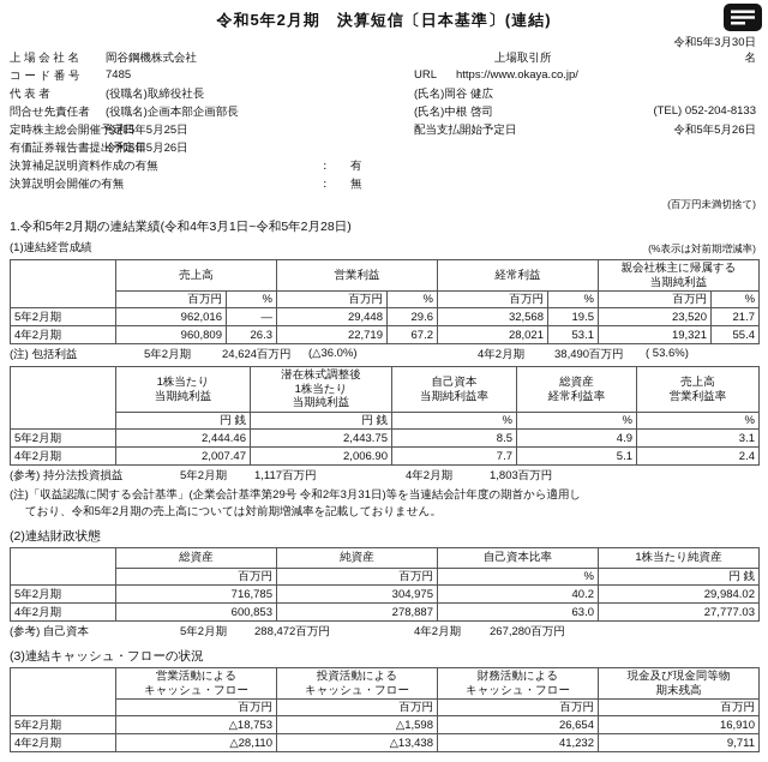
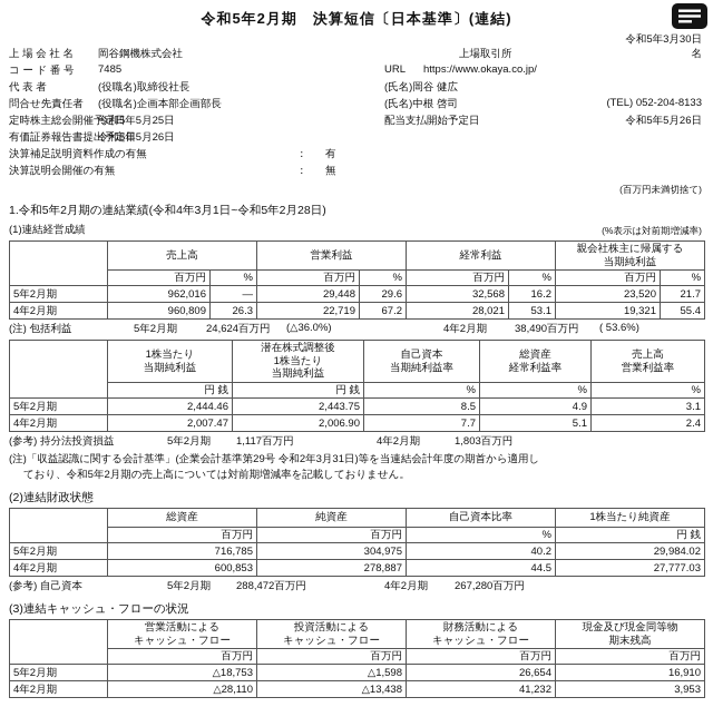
  令和5年2月期 決算短信〔日本基準〕(連結)
  令和5年3月30日
  上 場 会 社 名
  岡谷鋼機株式会社
  上場取引所
  名
  コ ー ド 番 号
  7485
  URL
  https://www.okaya.co.jp/
  代 表 者
  (役職名)取締役社長
  (氏名)岡谷 健広
  問合せ先責任者
  (役職名)企画本部企画部長
  (氏名)中根 啓司
  (TEL) 052-204-8133
  定時株主総会開催予定日
  令和5年5月25日
  配当支払開始予定日
  令和5年5月26日
  有価証券報告書提出予定日
  令和5年5月26日
  決算補足説明資料作成の有無
  ：
  有
  決算説明会開催の有無
  ：
  無
  (百万円未満切捨て)
  1.令和5年2月期の連結業績(令和4年3月1日~令和5年2月28日)
  (1)連結経営成績
  (%表示は対前期増減率)
  	売上高	営業利益	経常利益	親会社株主に帰属する 当期純利益
  百万円	%	百万円	%	百万円	%	百万円	%
- 5年2月期	962,016	—	29,448	29.6	32,568	19.5	23,520	21.7
+ 5年2月期	962,016	—	29,448	29.6	32,568	16.2	23,520	21.7
  4年2月期	960,809	26.3	22,719	67.2	28,021	53.1	19,321	55.4
  (注) 包括利益
  5年2月期
  24,624百万円
  (△36.0%)
  4年2月期
  38,490百万円
  ( 53.6%)
  	1株当たり 当期純利益	潜在株式調整後 1株当たり 当期純利益	自己資本 当期純利益率	総資産 経常利益率	売上高 営業利益率
  円 銭	円 銭	%	%	%
  5年2月期	2,444.46	2,443.75	8.5	4.9	3.1
  4年2月期	2,007.47	2,006.90	7.7	5.1	2.4
  (参考) 持分法投資損益
  5年2月期
  1,117百万円
  4年2月期
  1,803百万円
  (注)「収益認識に関する会計基準」(企業会計基準第29号 令和2年3月31日)等を当連結会計年度の期首から適用し
  ており、令和5年2月期の売上高については対前期増減率を記載しておりません。
  (2)連結財政状態
  	総資産	純資産	自己資本比率	1株当たり純資産
  百万円	百万円	%	円 銭
  5年2月期	716,785	304,975	40.2	29,984.02
- 4年2月期	600,853	278,887	63.0	27,777.03
+ 4年2月期	600,853	278,887	44.5	27,777.03
  (参考) 自己資本
  5年2月期
  288,472百万円
  4年2月期
  267,280百万円
  (3)連結キャッシュ・フローの状況
  	営業活動による キャッシュ・フロー	投資活動による キャッシュ・フロー	財務活動による キャッシュ・フロー	現金及び現金同等物 期末残高
  百万円	百万円	百万円	百万円
  5年2月期	△18,753	△1,598	26,654	16,910
- 4年2月期	△28,110	△13,438	41,232	9,711
+ 4年2月期	△28,110	△13,438	41,232	3,953
